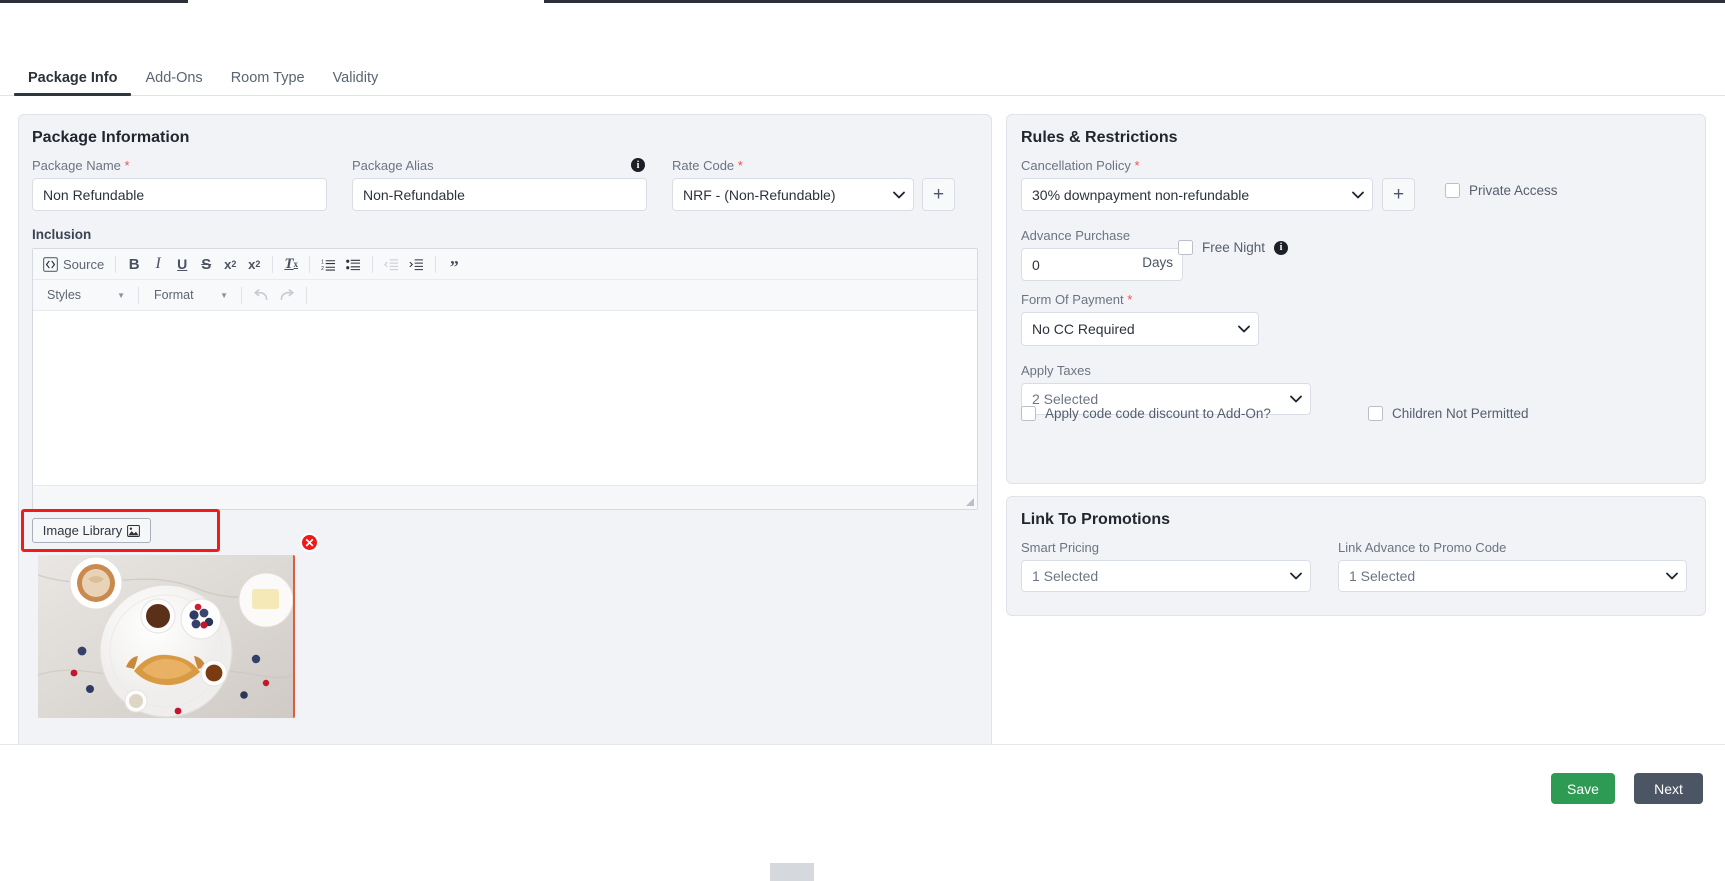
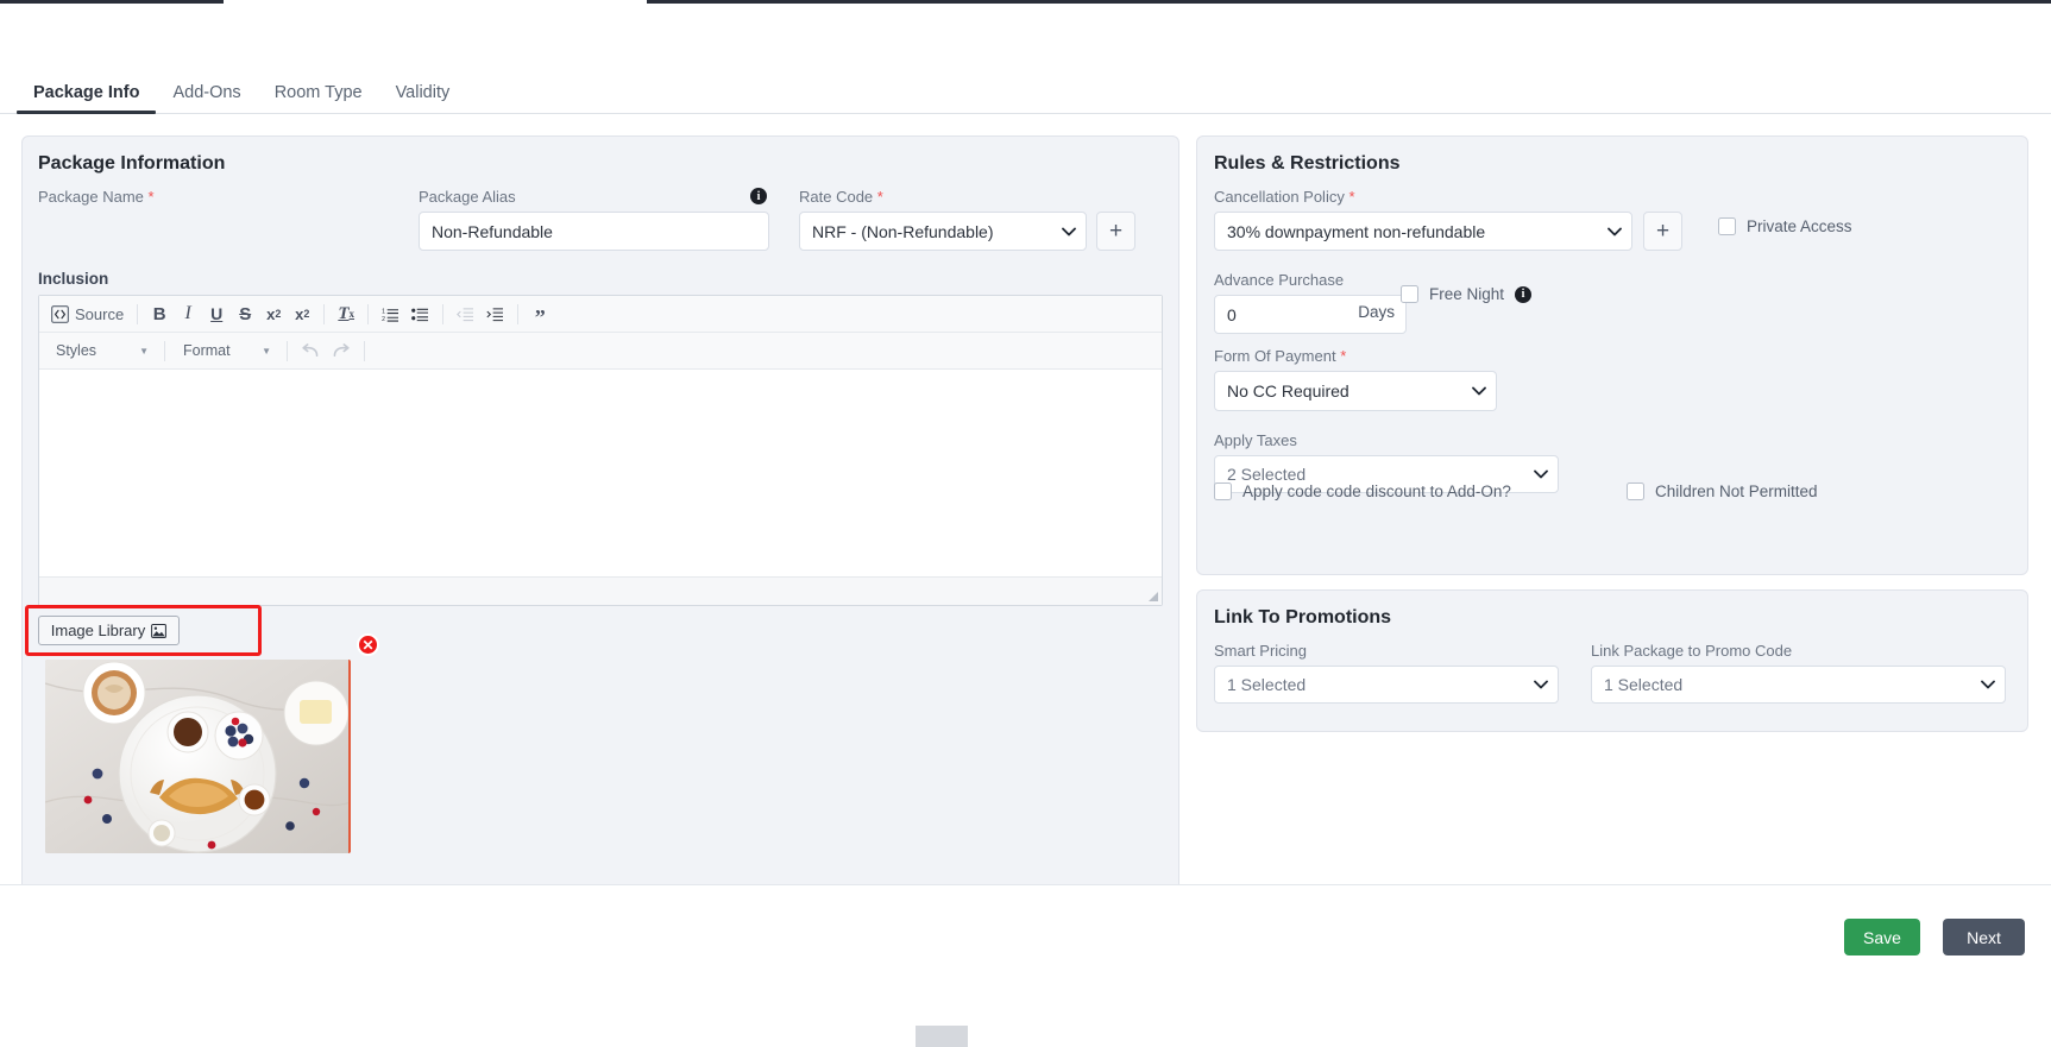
  Package Info
  Add-Ons
  Room Type
  Validity
  Package Information
  Package Name *
- Non Refundable
  Package Alias
  i
  Non-Refundable
  Rate Code *
  NRF - (Non-Refundable)
  +
  Inclusion
  Source
  B
  I
  U
  S
  x
  2
  x
  2
  T
  x
  ”
  Styles
  ▼
  Format
  ▼
  Image Library
  ✕
  Rules & Restrictions
  Cancellation Policy *
  30% downpayment non-refundable
  +
  Private Access
  Advance Purchase
  0
  Days
  Free Night
  i
  Form Of Payment *
  No CC Required
  Apply Taxes
  2 Selected
  Apply code code discount to Add-On?
  Children Not Permitted
  Link To Promotions
  Smart Pricing
  1 Selected
- Link Advance to Promo Code
+ Link Package to Promo Code
  1 Selected
  Save
  Next
